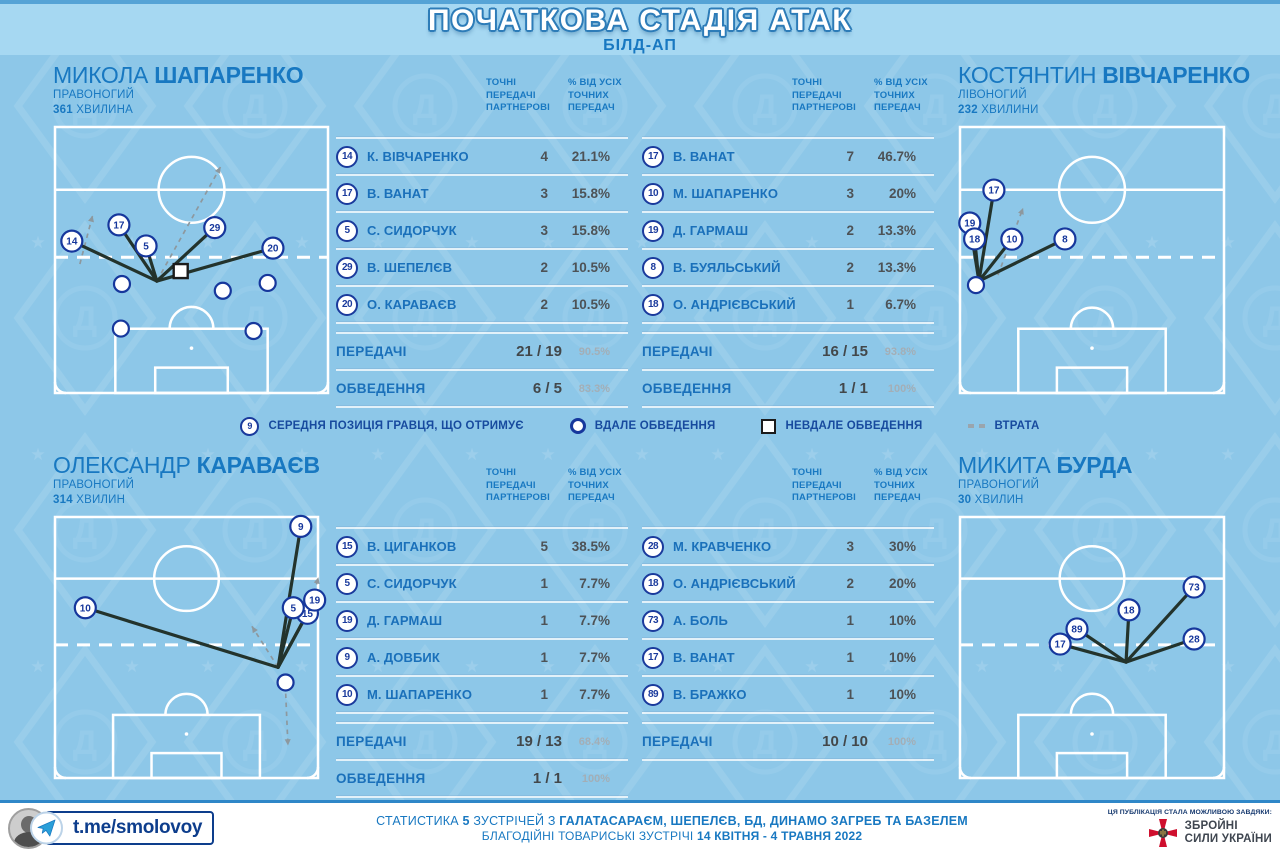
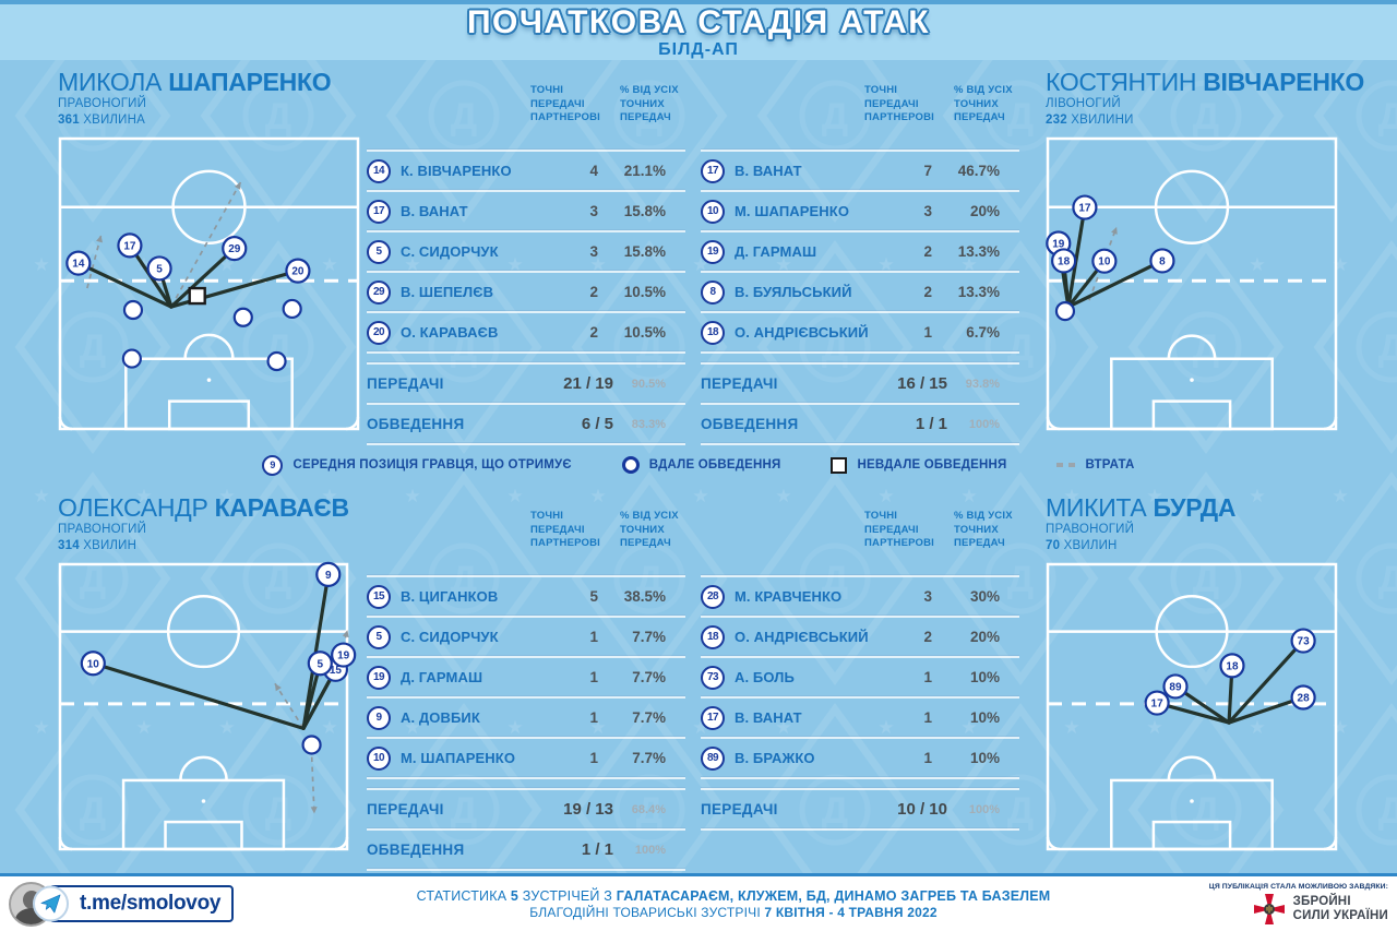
  ПОЧАТКОВА СТАДІЯ АТАК
  БІЛД-АП
  МИКОЛА ШАПАРЕНКО
  ПРАВОНОГИЙ
  361 ХВИЛИНА
  14
  17
  5
  29
  20
  ТОЧНІ
  ПЕРЕДАЧІ
  ПАРТНЕРОВІ
  % ВІД УСІХ
  ТОЧНИХ
  ПЕРЕДАЧ
  14
  К. ВІВЧАРЕНКО
  4
  21.1%
  17
  В. ВАНАТ
  3
  15.8%
  5
  С. СИДОРЧУК
  3
  15.8%
  29
  В. ШЕПЕЛЄВ
  2
  10.5%
  20
  О. КАРАВАЄВ
  2
  10.5%
  ПЕРЕДАЧІ
  21 / 19
  90.5%
  ОБВЕДЕННЯ
  6 / 5
  83.3%
  ТОЧНІ
  ПЕРЕДАЧІ
  ПАРТНЕРОВІ
  % ВІД УСІХ
  ТОЧНИХ
  ПЕРЕДАЧ
  17
  В. ВАНАТ
  7
  46.7%
  10
  М. ШАПАРЕНКО
  3
  20%
  19
  Д. ГАРМАШ
  2
  13.3%
  8
  В. БУЯЛЬСЬКИЙ
  2
  13.3%
  18
  О. АНДРІЄВСЬКИЙ
  1
  6.7%
  ПЕРЕДАЧІ
  16 / 15
  93.8%
  ОБВЕДЕННЯ
  1 / 1
  100%
  КОСТЯНТИН ВІВЧАРЕНКО
  ЛІВОНОГИЙ
  232 ХВИЛИНИ
  17
  19
  18
  10
  8
  9
  СЕРЕДНЯ ПОЗИЦІЯ ГРАВЦЯ, ЩО ОТРИМУЄ
  ВДАЛЕ ОБВЕДЕННЯ
  НЕВДАЛЕ ОБВЕДЕННЯ
  ВТРАТА
  ОЛЕКСАНДР КАРАВАЄВ
  ПРАВОНОГИЙ
  314 ХВИЛИН
  9
  10
  15
  5
  19
  ТОЧНІ
  ПЕРЕДАЧІ
  ПАРТНЕРОВІ
  % ВІД УСІХ
  ТОЧНИХ
  ПЕРЕДАЧ
  15
  В. ЦИГАНКОВ
  5
  38.5%
  5
  С. СИДОРЧУК
  1
  7.7%
  19
  Д. ГАРМАШ
  1
  7.7%
  9
  А. ДОВБИК
  1
  7.7%
  10
  М. ШАПАРЕНКО
  1
  7.7%
  ПЕРЕДАЧІ
  19 / 13
  68.4%
  ОБВЕДЕННЯ
  1 / 1
  100%
  ТОЧНІ
  ПЕРЕДАЧІ
  ПАРТНЕРОВІ
  % ВІД УСІХ
  ТОЧНИХ
  ПЕРЕДАЧ
  28
  М. КРАВЧЕНКО
  3
  30%
  18
  О. АНДРІЄВСЬКИЙ
  2
  20%
  73
  А. БОЛЬ
  1
  10%
  17
  В. ВАНАТ
  1
  10%
  89
  В. БРАЖКО
  1
  10%
  ПЕРЕДАЧІ
  10 / 10
  100%
  МИКИТА БУРДА
  ПРАВОНОГИЙ
- 30 ХВИЛИН
+ 70 ХВИЛИН
  73
  18
  89
  17
  28
  t.me/smolovoy
- СТАТИСТИКА 5 ЗУСТРІЧЕЙ З ГАЛАТАСАРАЄМ, ШЕПЕЛЄВ, БД, ДИНАМО ЗАГРЕБ ТА БАЗЕЛЕМ
+ СТАТИСТИКА 5 ЗУСТРІЧЕЙ З ГАЛАТАСАРАЄМ, КЛУЖЕМ, БД, ДИНАМО ЗАГРЕБ ТА БАЗЕЛЕМ
- БЛАГОДІЙНІ ТОВАРИСЬКІ ЗУСТРІЧІ 14 КВІТНЯ - 4 ТРАВНЯ 2022
+ БЛАГОДІЙНІ ТОВАРИСЬКІ ЗУСТРІЧІ 7 КВІТНЯ - 4 ТРАВНЯ 2022
  ЗБРОЙНІ
  СИЛИ УКРАЇНИ
